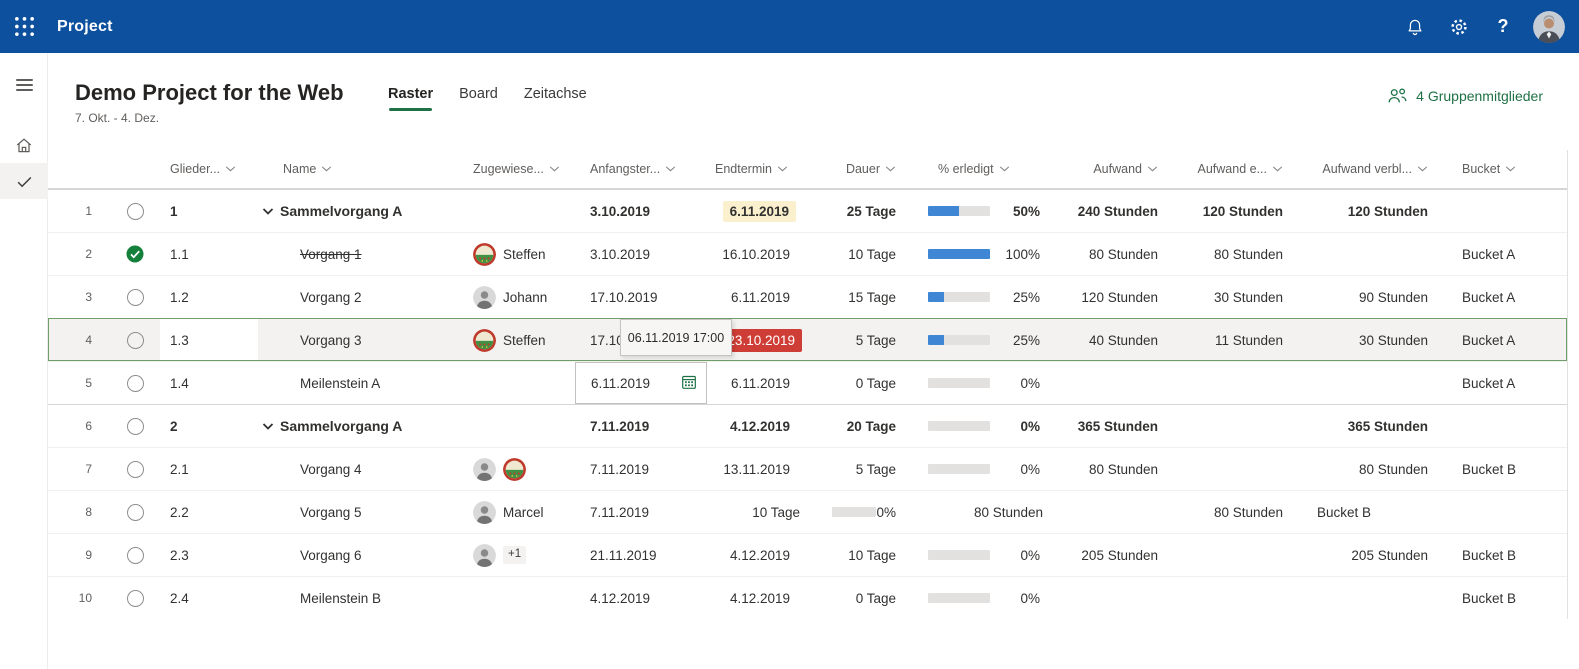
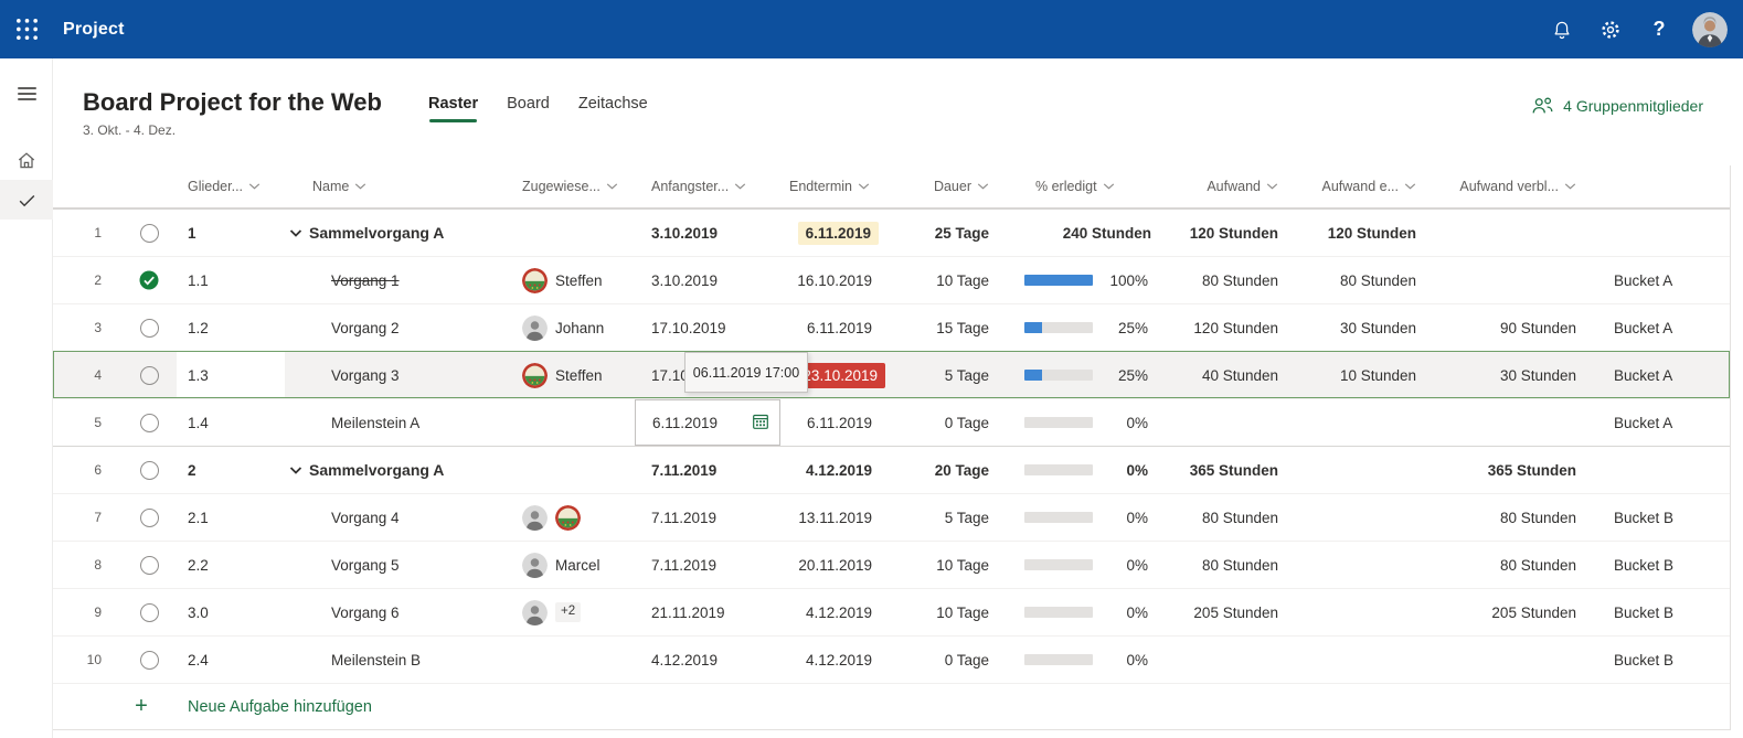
  Project
  ?
- Demo Project for the Web
+ Board Project for the Web
- 7. Okt. - 4. Dez.
+ 3. Okt. - 4. Dez.
  Raster
  Board
  Zeitachse
  4 Gruppenmitglieder
  Glieder...
  Name
  Zugewiese...
  Anfangster...
  Endtermin
  Dauer
  % erledigt
  Aufwand
  Aufwand e...
  Aufwand verbl...
- Bucket
  1
  1
  Sammelvorgang A
  3.10.2019
  6.11.2019
  25 Tage
- 50%
  240 Stunden
  120 Stunden
  120 Stunden
  2
  1.1
  Vorgang 1
  Steffen
  3.10.2019
  16.10.2019
  10 Tage
  100%
  80 Stunden
  80 Stunden
  Bucket A
  3
  1.2
  Vorgang 2
  Johann
  17.10.2019
  6.11.2019
  15 Tage
  25%
  120 Stunden
  30 Stunden
  90 Stunden
  Bucket A
  4
  1.3
  Vorgang 3
  Steffen
  3.10.2019
  5 Tage
  25%
  40 Stunden
- 11 Stunden
+ 10 Stunden
  30 Stunden
  Bucket A
  5
  1.4
  Meilenstein A
  6.11.2019
  6.11.2019
  0 Tage
  0%
  Bucket A
  6
  2
  Sammelvorgang A
  7.11.2019
  4.12.2019
  20 Tage
  0%
  365 Stunden
  365 Stunden
  7
  2.1
  Vorgang 4
  7.11.2019
  13.11.2019
  5 Tage
  0%
  80 Stunden
  80 Stunden
  Bucket B
  8
  2.2
  Vorgang 5
  Marcel
  7.11.2019
+ 20.11.2019
  10 Tage
  0%
  80 Stunden
  80 Stunden
  Bucket B
  9
- 2.3
+ 3.0
  Vorgang 6
- +1
+ +2
  21.11.2019
  4.12.2019
  10 Tage
  0%
  205 Stunden
  205 Stunden
  Bucket B
  10
  2.4
  Meilenstein B
  4.12.2019
  4.12.2019
  0 Tage
  0%
  Bucket B
+ +
+ Neue Aufgabe hinzufügen
  06.11.2019 17:00
